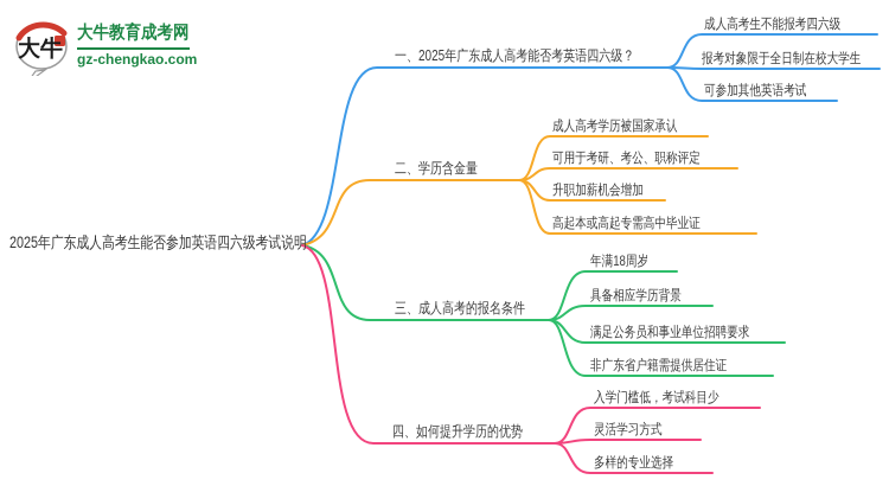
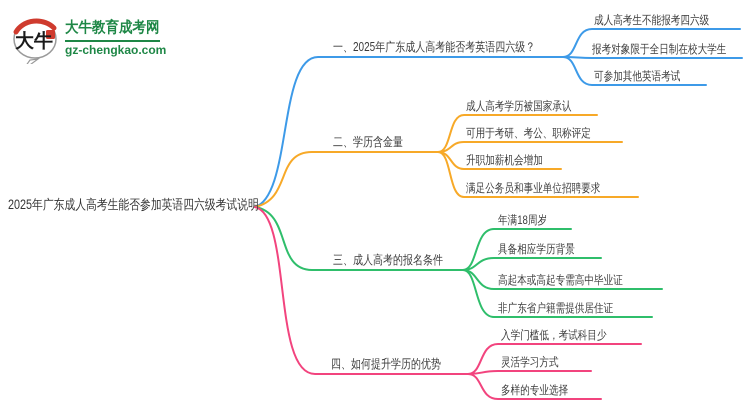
  大牛
  大牛教育成考网
  gz-chengkao.com
  2025年广东成人高考生能否参加英语四六级考试说明
  一、2025年广东成人高考能否考英语四六级？
  成人高考生不能报考四六级
  报考对象限于全日制在校大学生
  可参加其他英语考试
  二、学历含金量
  成人高考学历被国家承认
  可用于考研、考公、职称评定
  升职加薪机会增加
- 高起本或高起专需高中毕业证
+ 满足公务员和事业单位招聘要求
  三、成人高考的报名条件
  年满18周岁
  具备相应学历背景
- 满足公务员和事业单位招聘要求
+ 高起本或高起专需高中毕业证
  非广东省户籍需提供居住证
  四、如何提升学历的优势
  入学门槛低，考试科目少
  灵活学习方式
  多样的专业选择
